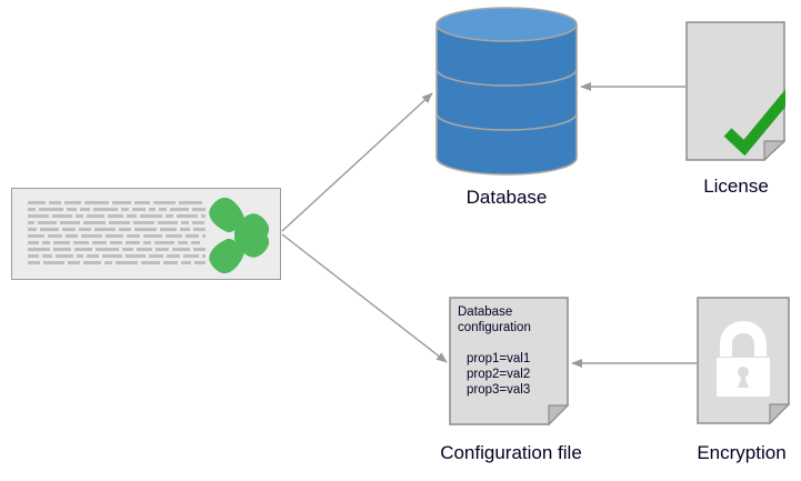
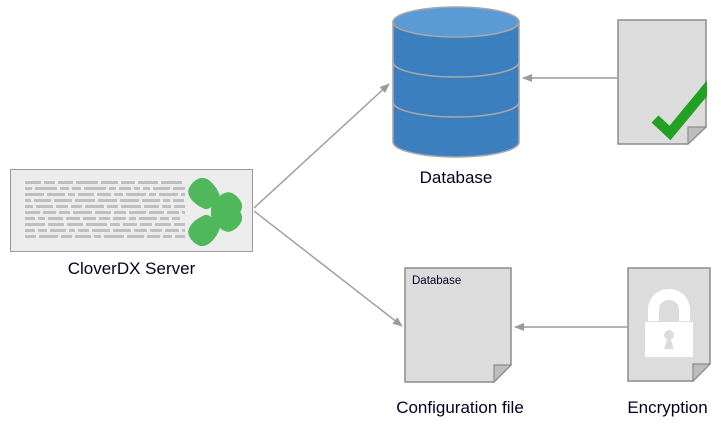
+ CloverDX Server
  Database
- License
  Database
- configuration
- prop1=val1
- prop2=val2
- prop3=val3
  Configuration file
  Encryption
